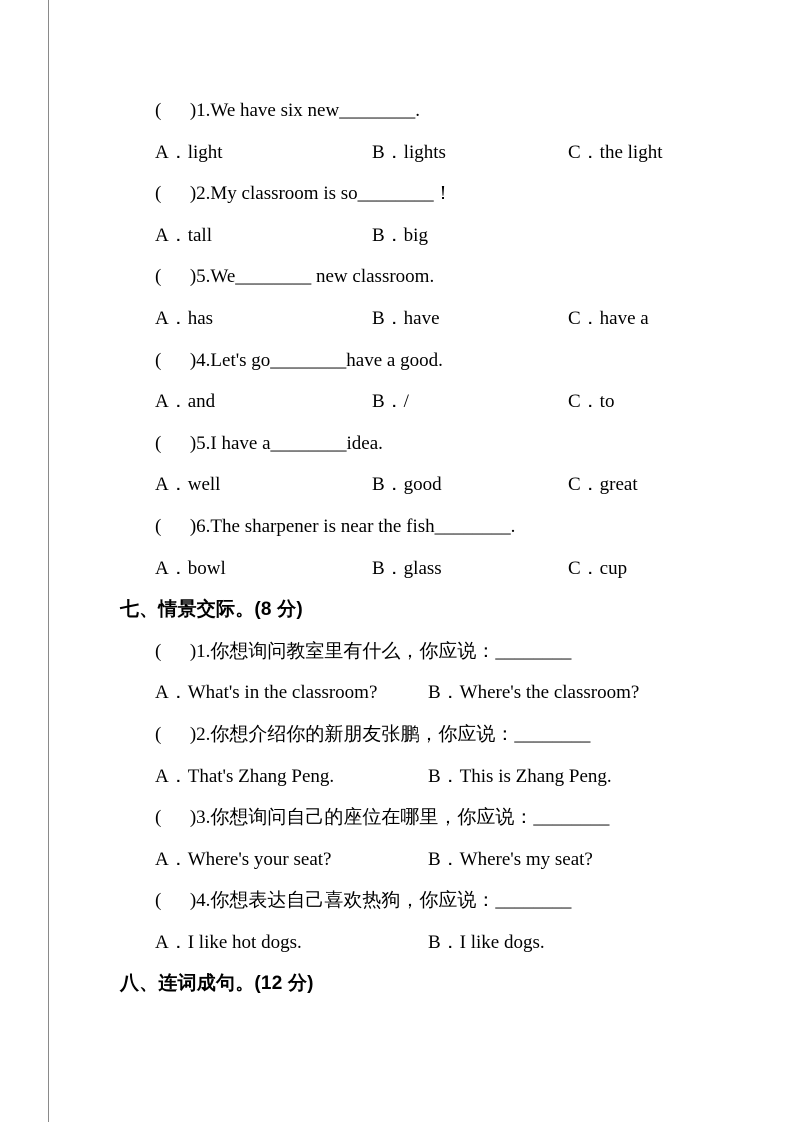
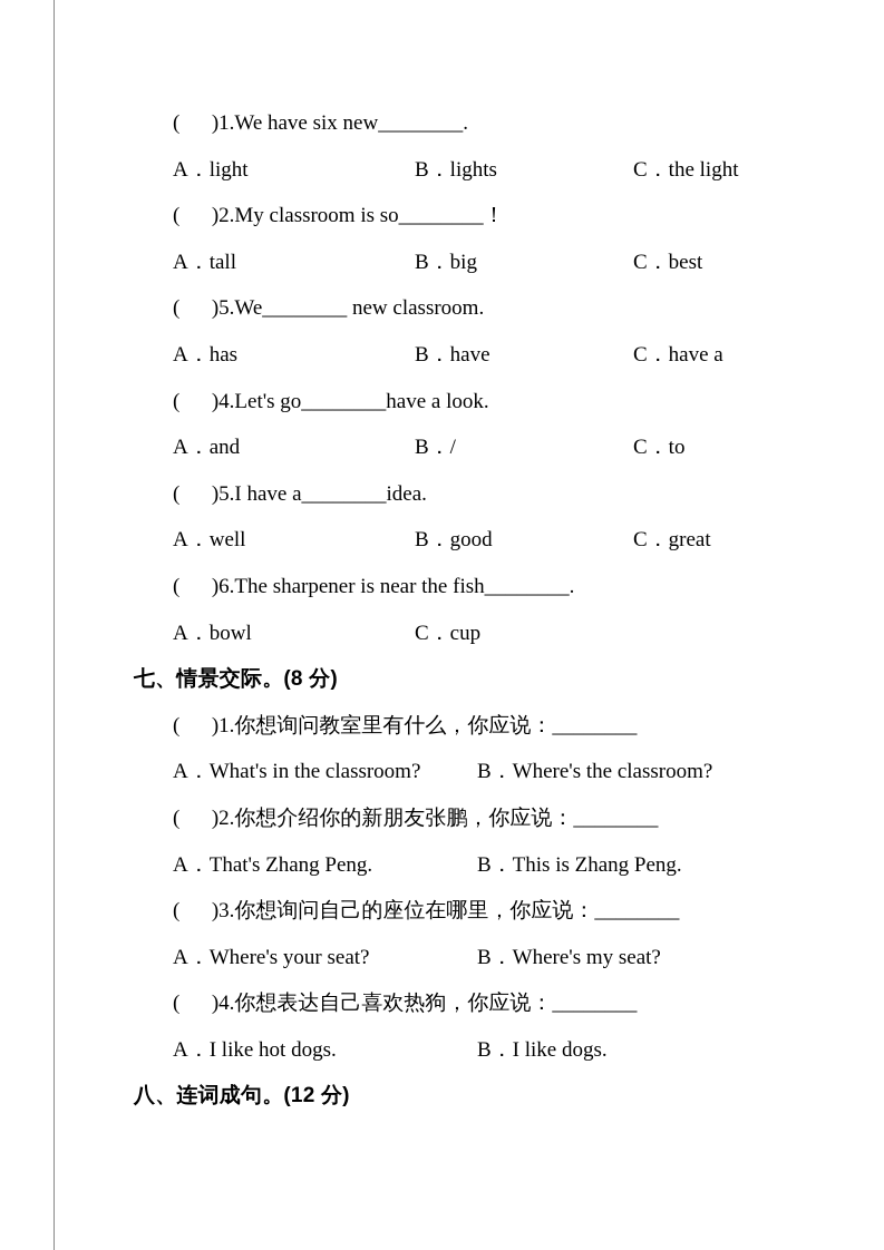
  ( )1.We have six new________.
  A．light
  B．lights
  C．the light
  ( )2.My classroom is so________！
  A．tall
  B．big
+ C．best
  ( )5.We________ new classroom.
  A．has
  B．have
  C．have a
- ( )4.Let's go________have a good.
+ ( )4.Let's go________have a look.
  A．and
  B．/
  C．to
  ( )5.I have a________idea.
  A．well
  B．good
  C．great
  ( )6.The sharpener is near the fish________.
  A．bowl
- B．glass
  C．cup
  七、情景交际。(8 分)
  ( )1.你想询问教室里有什么，你应说：________
  A．What's in the classroom?
  B．Where's the classroom?
  ( )2.你想介绍你的新朋友张鹏，你应说：________
  A．That's Zhang Peng.
  B．This is Zhang Peng.
  ( )3.你想询问自己的座位在哪里，你应说：________
  A．Where's your seat?
  B．Where's my seat?
  ( )4.你想表达自己喜欢热狗，你应说：________
  A．I like hot dogs.
  B．I like dogs.
  八、连词成句。(12 分)
